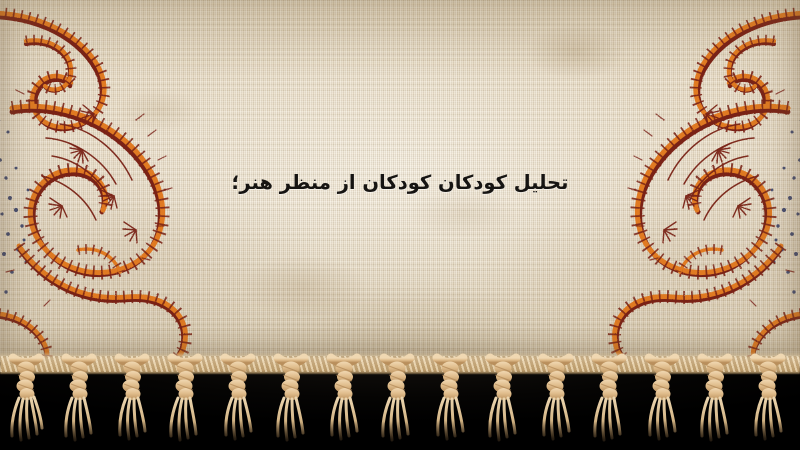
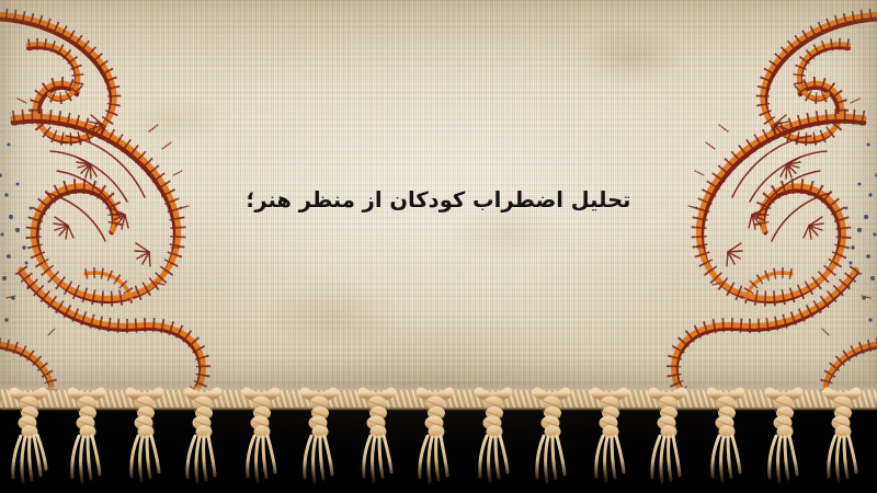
- تحلیل کودکان کودکان از منظر هنر؛
+ تحلیل اضطراب کودکان از منظر هنر؛
